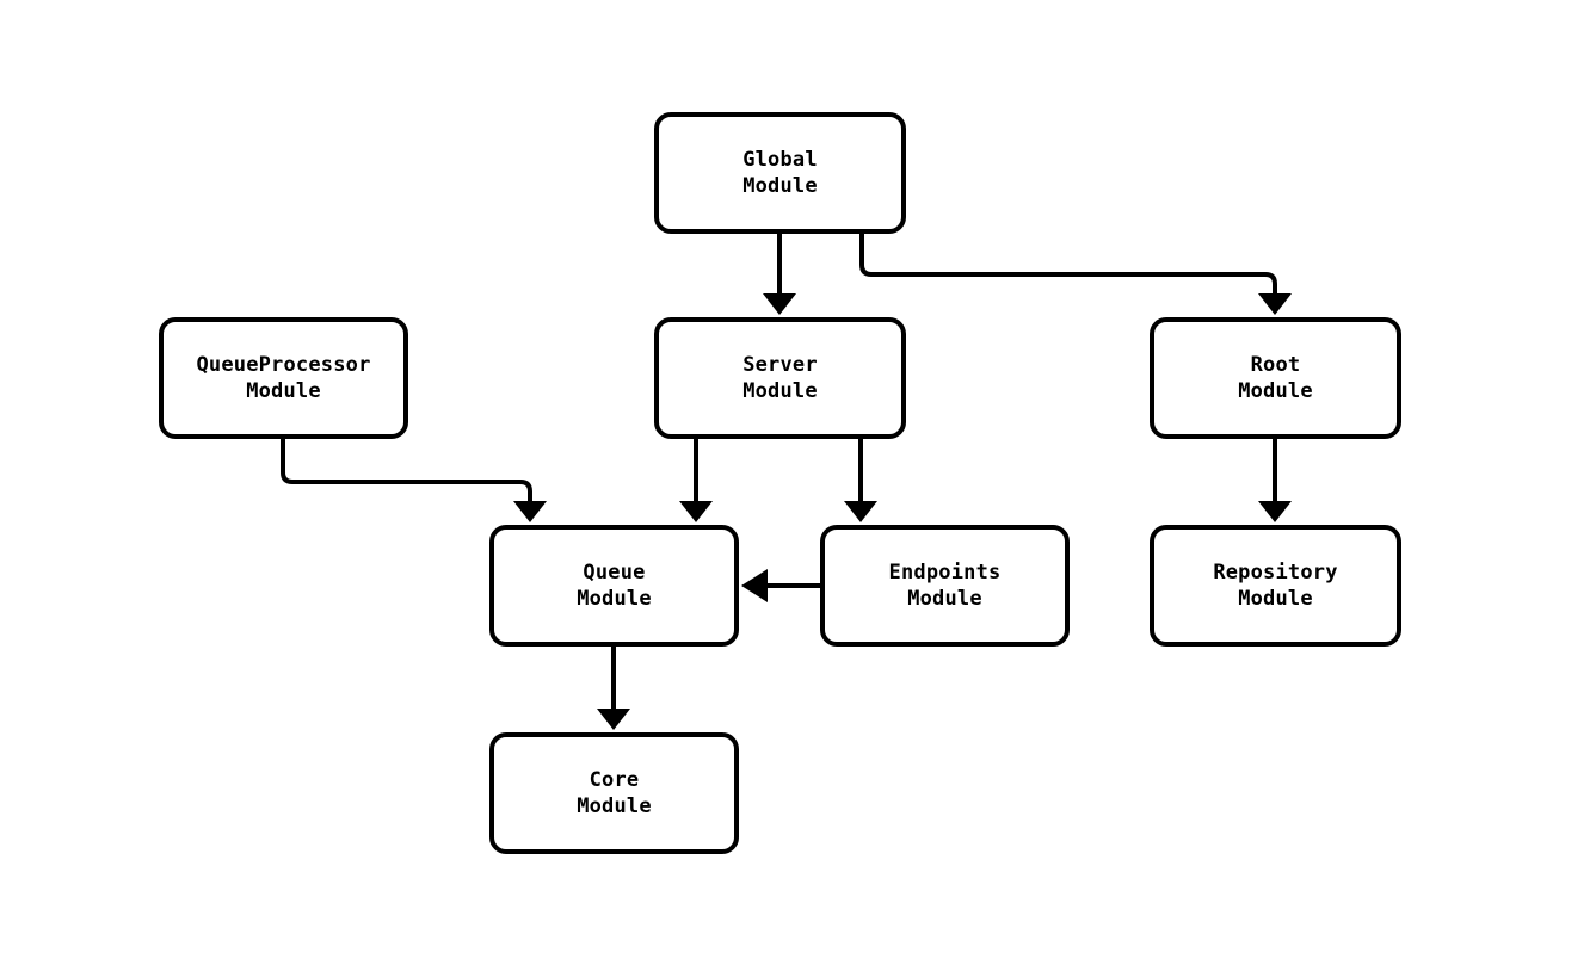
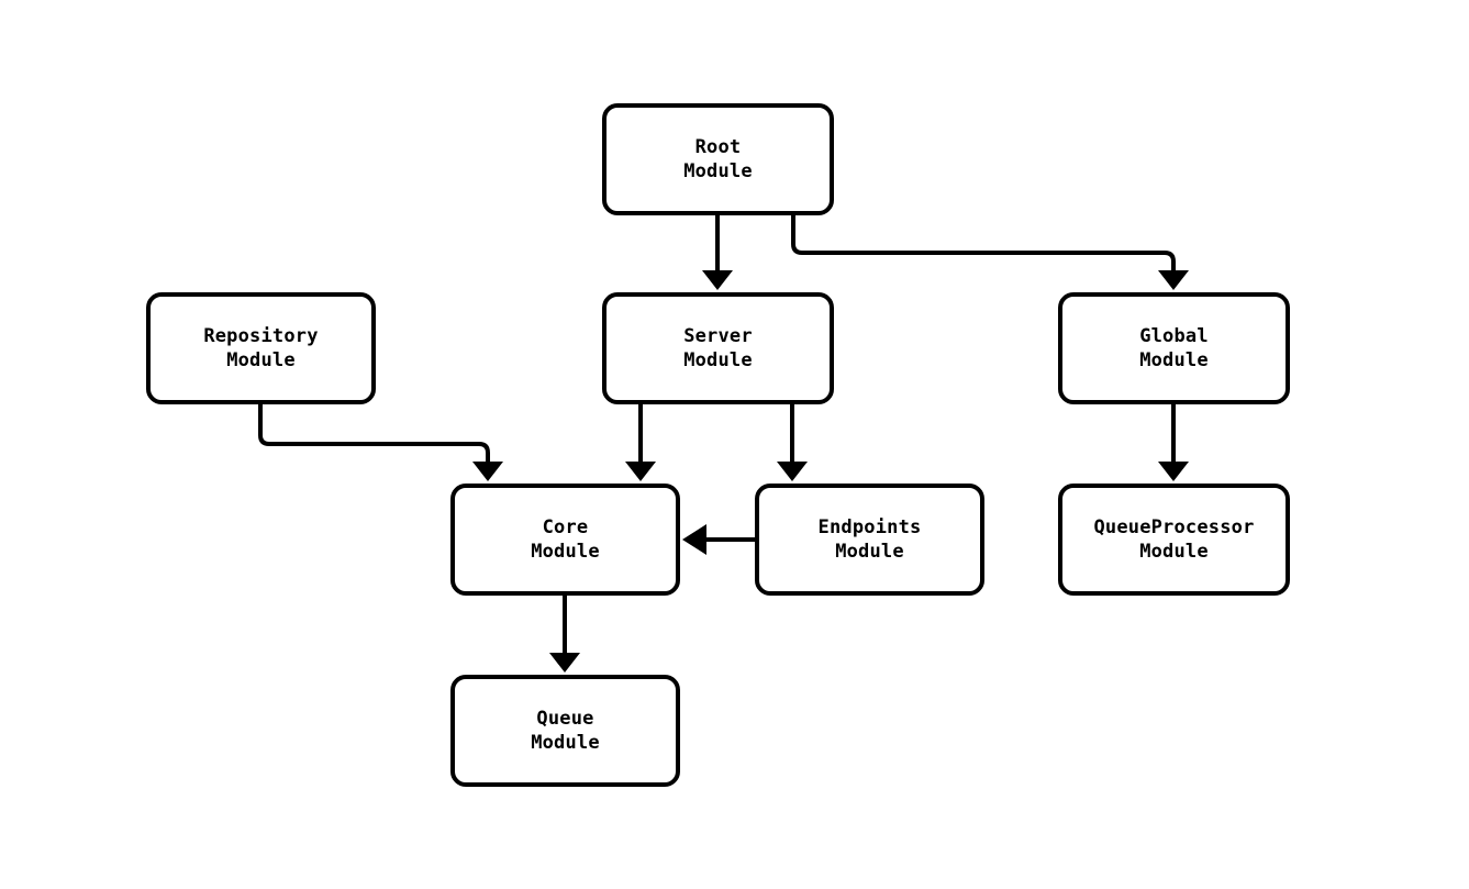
- Global
+ Root
  Module
- QueueProcessor
+ Repository
  Module
  Server
  Module
- Root
+ Global
  Module
- Queue
+ Core
  Module
  Endpoints
  Module
- Repository
+ QueueProcessor
  Module
- Core
+ Queue
  Module
